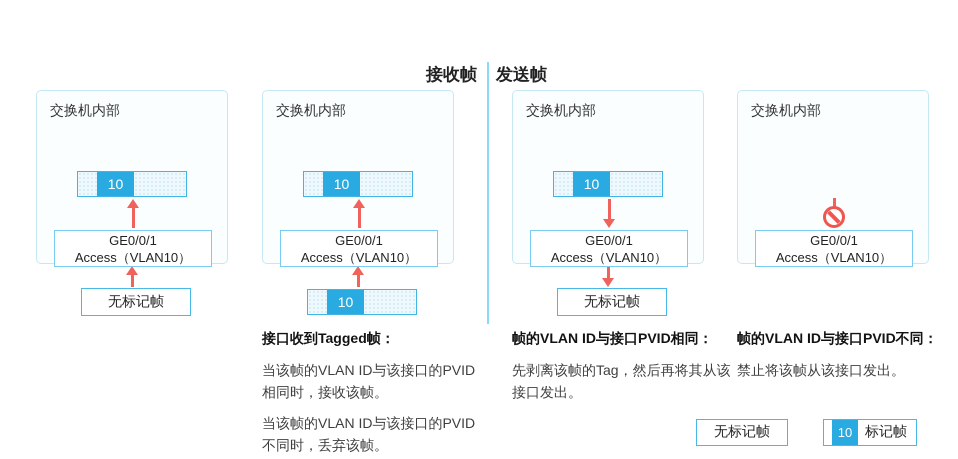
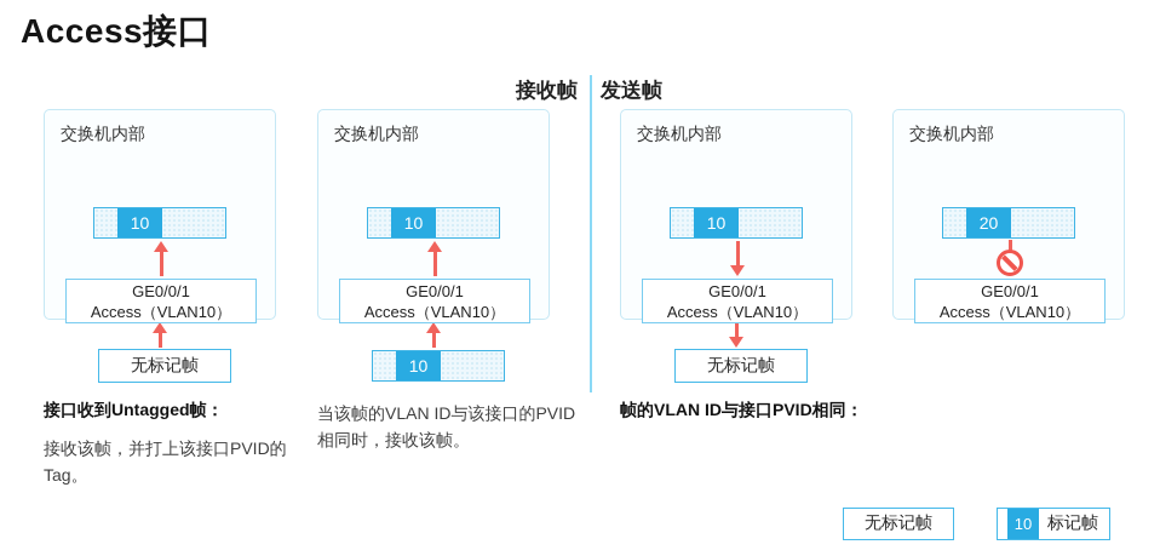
+ Access接口
  接收帧
  发送帧
  交换机内部
  10
  GE0/0/1
  Access（VLAN10）
  无标记帧
+ 接口收到Untagged帧：
+ 接收该帧，并打上该接口PVID的Tag。
  交换机内部
  10
  GE0/0/1
  Access（VLAN10）
  10
- 接口收到Tagged帧：
  当该帧的VLAN ID与该接口的PVID相同时，接收该帧。
- 当该帧的VLAN ID与该接口的PVID不同时，丢弃该帧。
  交换机内部
  10
  GE0/0/1
  Access（VLAN10）
  无标记帧
  帧的VLAN ID与接口PVID相同：
- 先剥离该帧的Tag，然后再将其从该接口发出。
  交换机内部
+ 20
  GE0/0/1
  Access（VLAN10）
- 帧的VLAN ID与接口PVID不同：
- 禁止将该帧从该接口发出。
  无标记帧
  10
  标记帧
